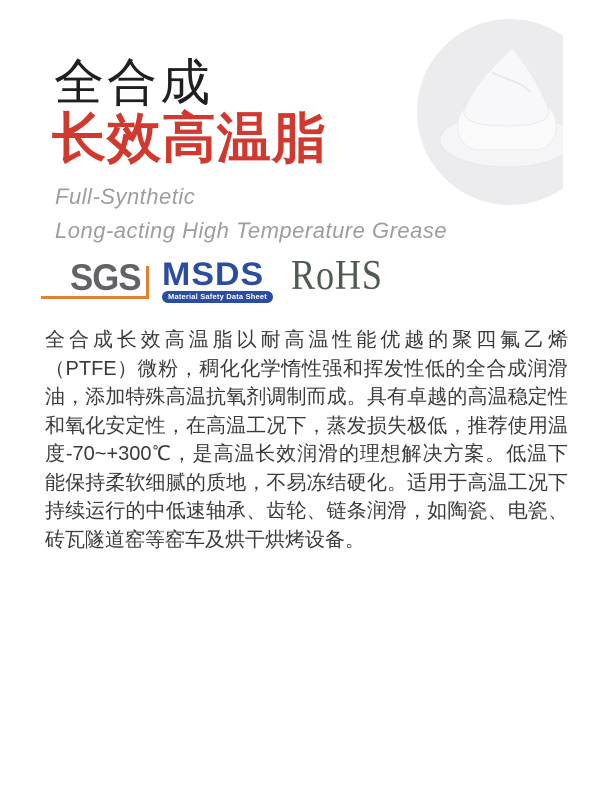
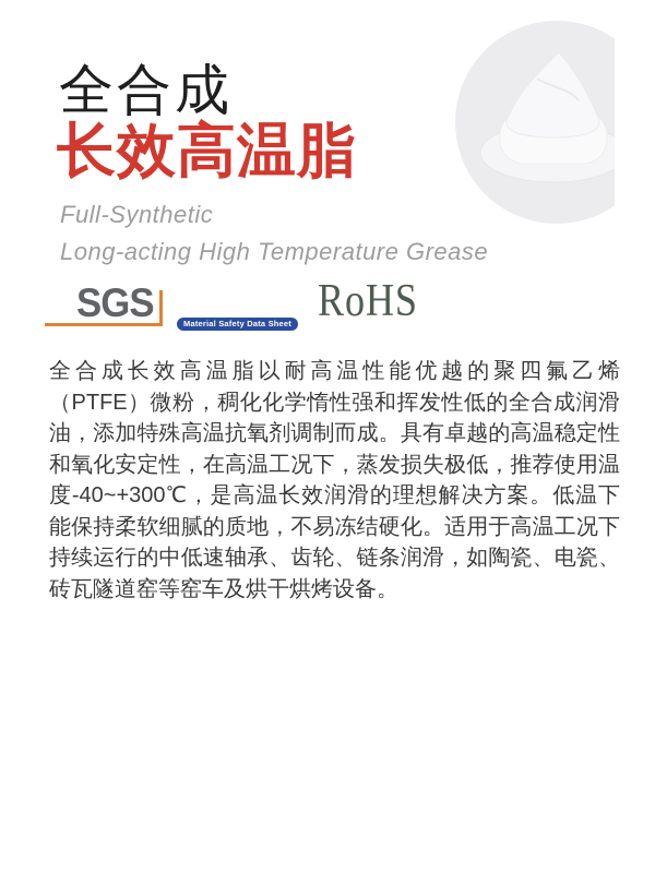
  全合成
  长效高温脂
  Full-Synthetic
  Long-acting High Temperature Grease
  SGS
- MSDS
  Material Safety Data Sheet
  RoHS
- 全合成长效高温脂以耐高温性能优越的聚四氟乙烯（PTFE）微粉，稠化化学惰性强和挥发性低的全合成润滑油，添加特殊高温抗氧剂调制而成。具有卓越的高温稳定性和氧化安定性，在高温工况下，蒸发损失极低，推荐使用温度-70~+300℃，是高温长效润滑的理想解决方案。低温下能保持柔软细腻的质地，不易冻结硬化。适用于高温工况下持续运行的中低速轴承、齿轮、链条润滑，如陶瓷、电瓷、砖瓦隧道窑等窑车及烘干烘烤设备。
+ 全合成长效高温脂以耐高温性能优越的聚四氟乙烯（PTFE）微粉，稠化化学惰性强和挥发性低的全合成润滑油，添加特殊高温抗氧剂调制而成。具有卓越的高温稳定性和氧化安定性，在高温工况下，蒸发损失极低，推荐使用温度-40~+300℃，是高温长效润滑的理想解决方案。低温下能保持柔软细腻的质地，不易冻结硬化。适用于高温工况下持续运行的中低速轴承、齿轮、链条润滑，如陶瓷、电瓷、砖瓦隧道窑等窑车及烘干烘烤设备。
